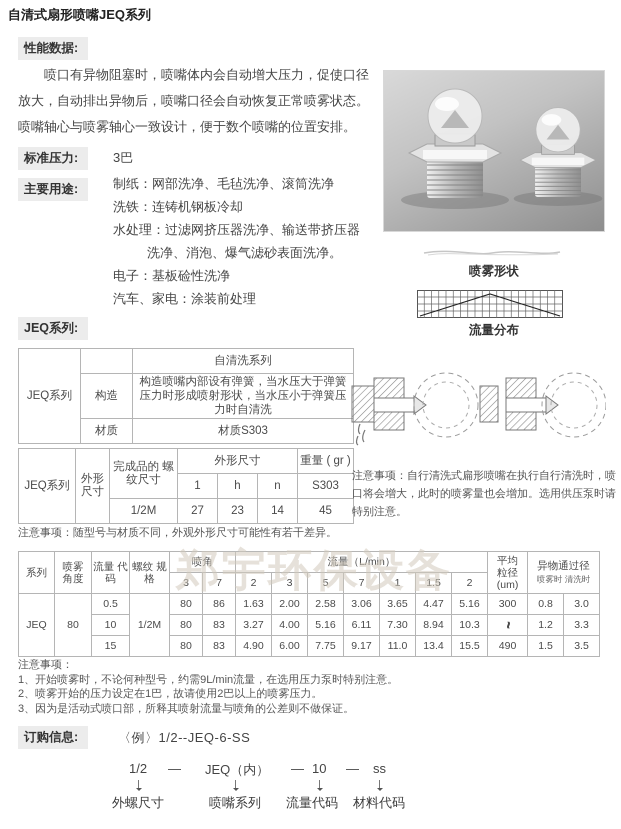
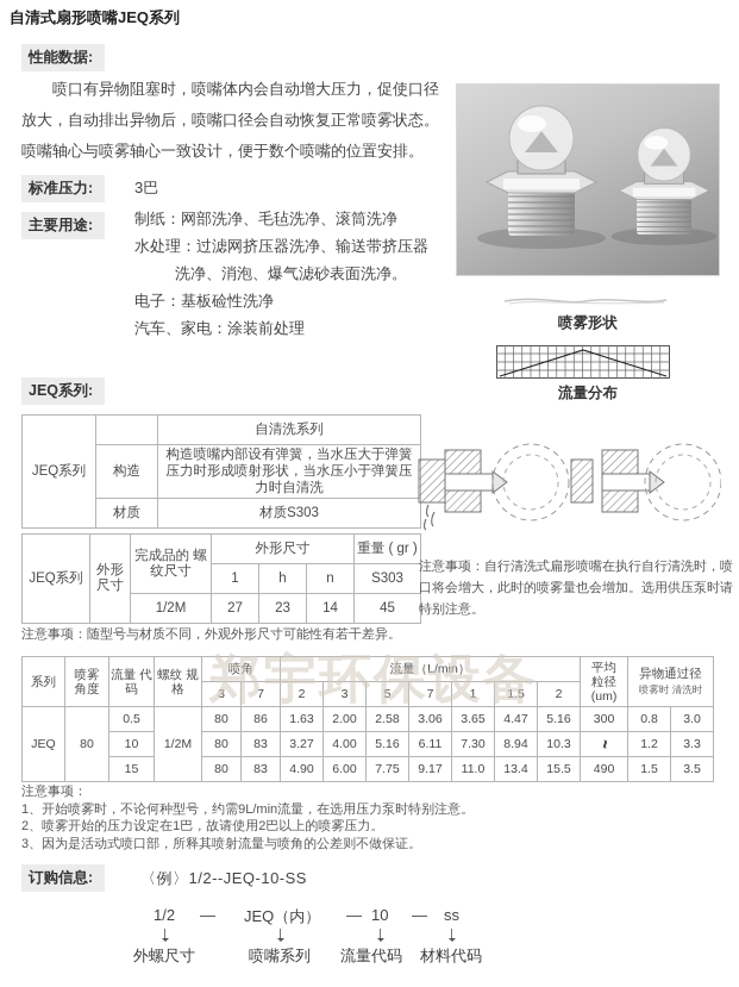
  自清式扇形喷嘴JEQ系列
  性能数据:
  喷口有异物阻塞时，喷嘴体内会自动增大压力，促使口径放大，自动排出异物后，喷嘴口径会自动恢复正常喷雾状态。喷嘴轴心与喷雾轴心一致设计，便于数个喷嘴的位置安排。
  标准压力:
  3巴
  主要用途:
  制纸：网部洗净、毛毡洗净、滚筒洗净
- 洗铁：连铸机钢板冷却
  水处理：过滤网挤压器洗净、输送带挤压器
  洗净、消泡、爆气滤砂表面洗净。
  电子：基板硷性洗净
  汽车、家电：涂装前处理
  JEQ系列:
  JEQ系列		自清洗系列
  构造	构造喷嘴内部设有弹簧，当水压大于弹簧压力时形成喷射形状，当水压小于弹簧压力时自清洗
  材质	材质S303
  JEQ系列	外形 尺寸	完成品的 螺纹尺寸	外形尺寸	重量 ( gr )
  1	h	n	S303
  1/2M	27	23	14	45
  注意事项：随型号与材质不同，外观外形尺寸可能性有若干差异。
  郑宇环保设备
  系列	喷雾 角度	流量 代码	螺纹 规格	喷角	流量（L/min）	平均 粒径 (um)	异物通过径 喷雾时 清洗时
  3	7	2	3	5	7	1	1.5	2
  JEQ	80	0.5	1/2M	80	86	1.63	2.00	2.58	3.06	3.65	4.47	5.16	300	0.8	3.0
  10	80	83	3.27	4.00	5.16	6.11	7.30	8.94	10.3		1.2	3.3
  15	80	83	4.90	6.00	7.75	9.17	11.0	13.4	15.5	490	1.5	3.5
  注意事项：
  1、开始喷雾时，不论何种型号，约需9L/min流量，在选用压力泵时特别注意。
  2、喷雾开始的压力设定在1巴，故请使用2巴以上的喷雾压力。
  3、因为是活动式喷口部，所释其喷射流量与喷角的公差则不做保证。
  订购信息:
- 〈例〉1/2--JEQ-6-SS
+ 〈例〉1/2--JEQ-10-SS
  1/2
  —
  JEQ（内）
  —
  10
  —
  ss
  外螺尺寸
  喷嘴系列
  流量代码
  材料代码
  喷雾形状
  流量分布
  注意事项：自行清洗式扁形喷嘴在执行自行清洗时，喷口将会增大，此时的喷雾量也会增加。选用供压泵时请特别注意。
